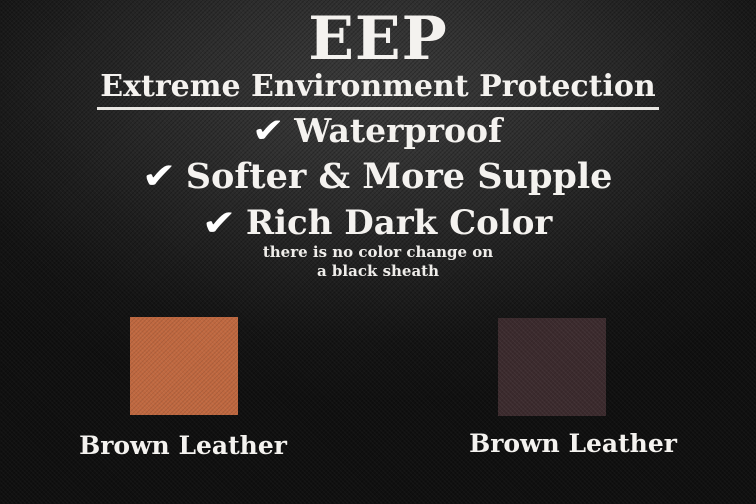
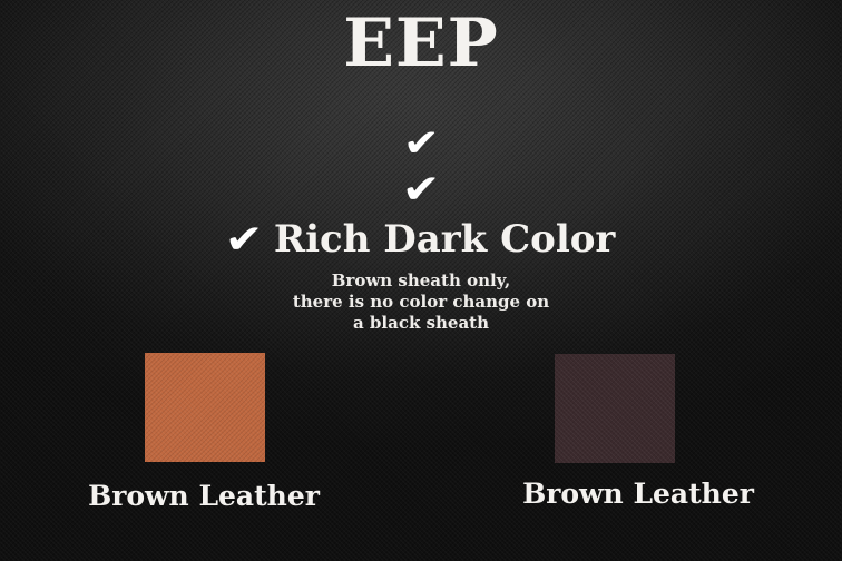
  EEP
- Extreme Environment Protection
  ✔
- Waterproof
  ✔
- Softer & More Supple
  ✔
  Rich Dark Color
+ Brown sheath only,
  there is no color change on
  a black sheath
  Brown Leather
  Brown Leather
